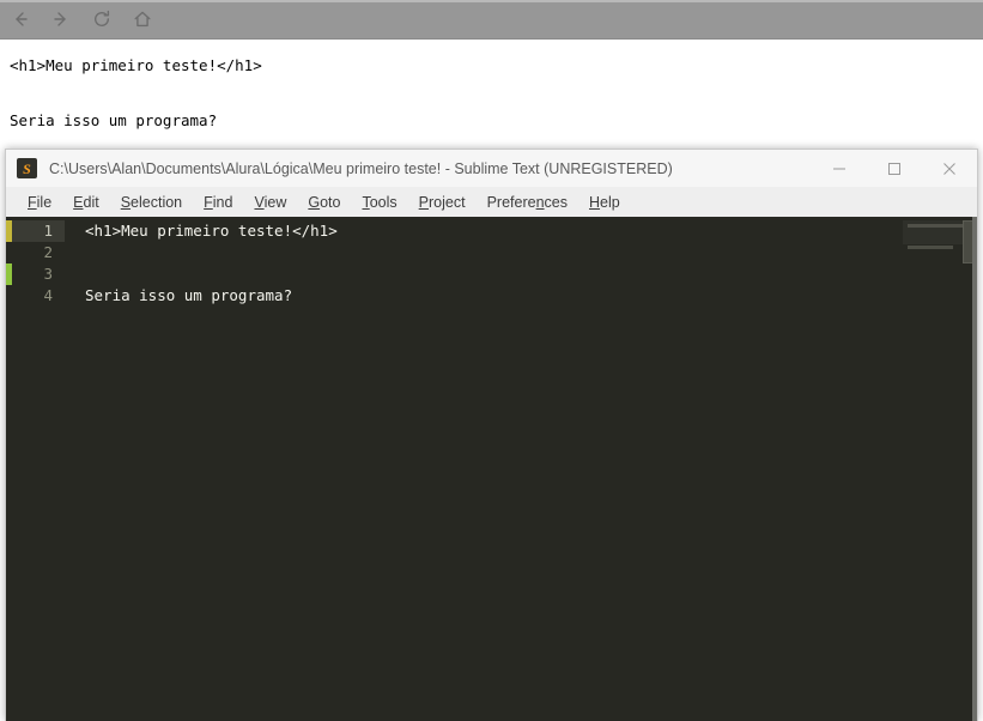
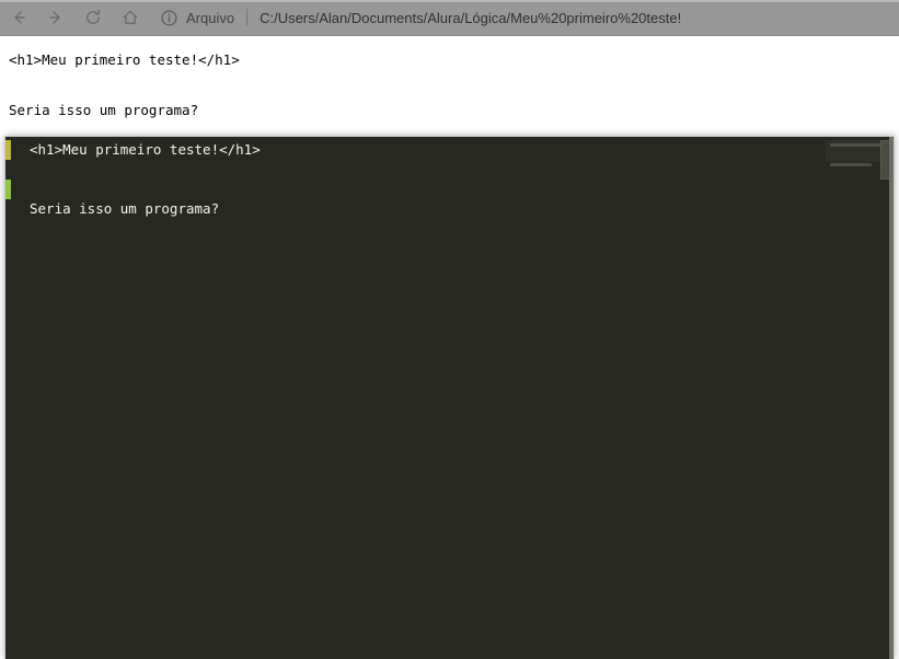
+ Arquivo
+ C:/Users/Alan/Documents/Alura/Lógica/Meu%20primeiro%20teste!
  <h1>Meu primeiro teste!</h1>
  Seria isso um programa?
- S
- C:\Users\Alan\Documents\Alura\Lógica\Meu primeiro teste! - Sublime Text (UNREGISTERED)
- File
- Edit
- Selection
- Find
- View
- Goto
- Tools
- Project
- Preferences
- Help
- 1
- 2
- 3
- 4
  <h1>Meu primeiro teste!</h1>
  Seria isso um programa?
